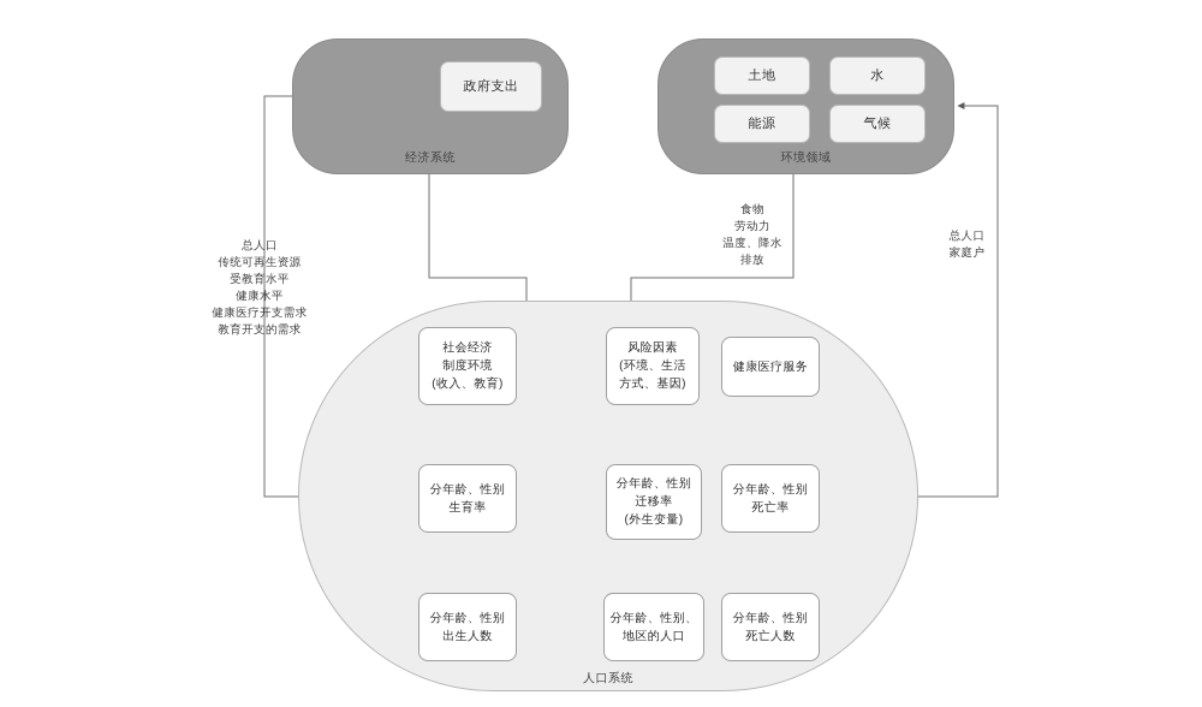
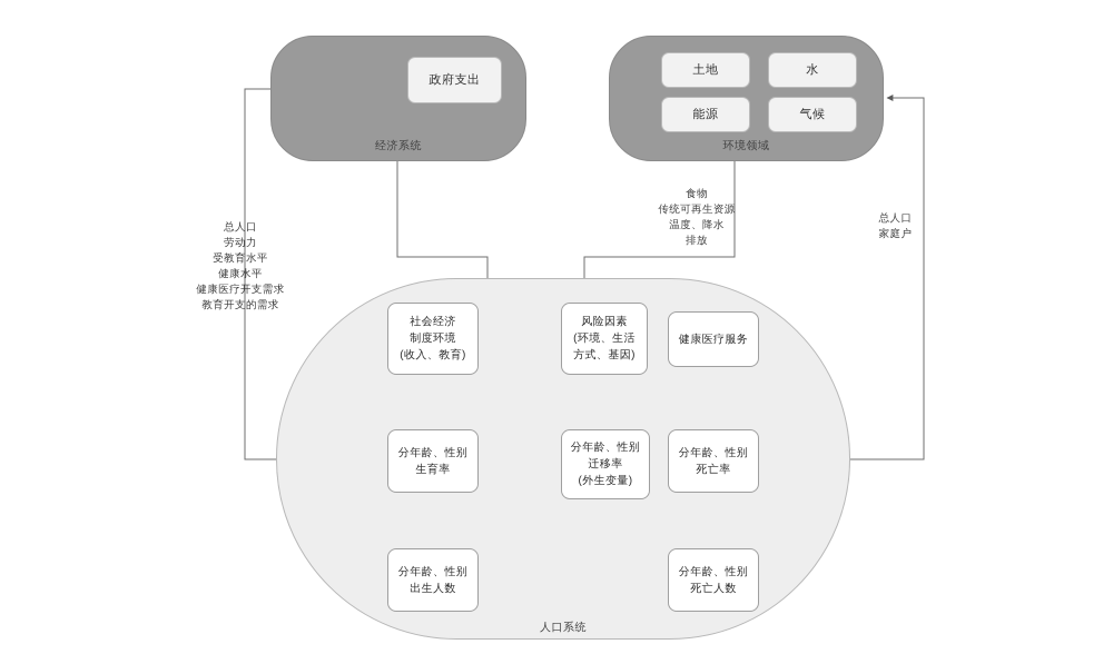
  政府支出
  经济系统
  土地
  水
  能源
  气候
  环境领域
  人口系统
  社会经济
  制度环境
  (收入、教育)
  风险因素
  (环境、生活
  方式、基因)
  健康医疗服务
  分年龄、性别
  生育率
  分年龄、性别
  迁移率
  (外生变量)
  分年龄、性别
  死亡率
  分年龄、性别
  出生人数
- 分年龄、性别、
- 地区的人口
  分年龄、性别
  死亡人数
  总人口
- 传统可再生资源
+ 劳动力
  受教育水平
  健康水平
  健康医疗开支需求
  教育开支的需求
  食物
- 劳动力
+ 传统可再生资源
  温度、降水
  排放
  总人口
  家庭户
